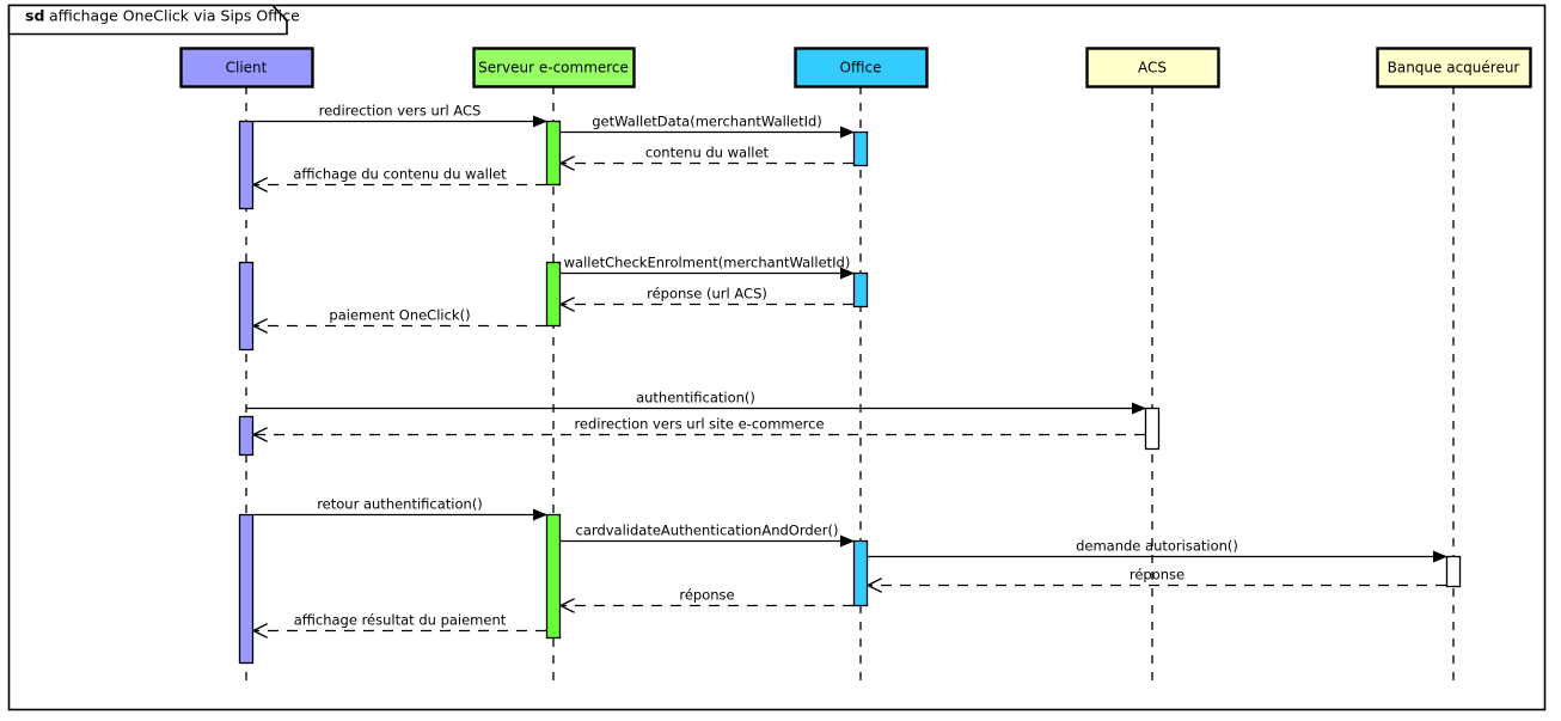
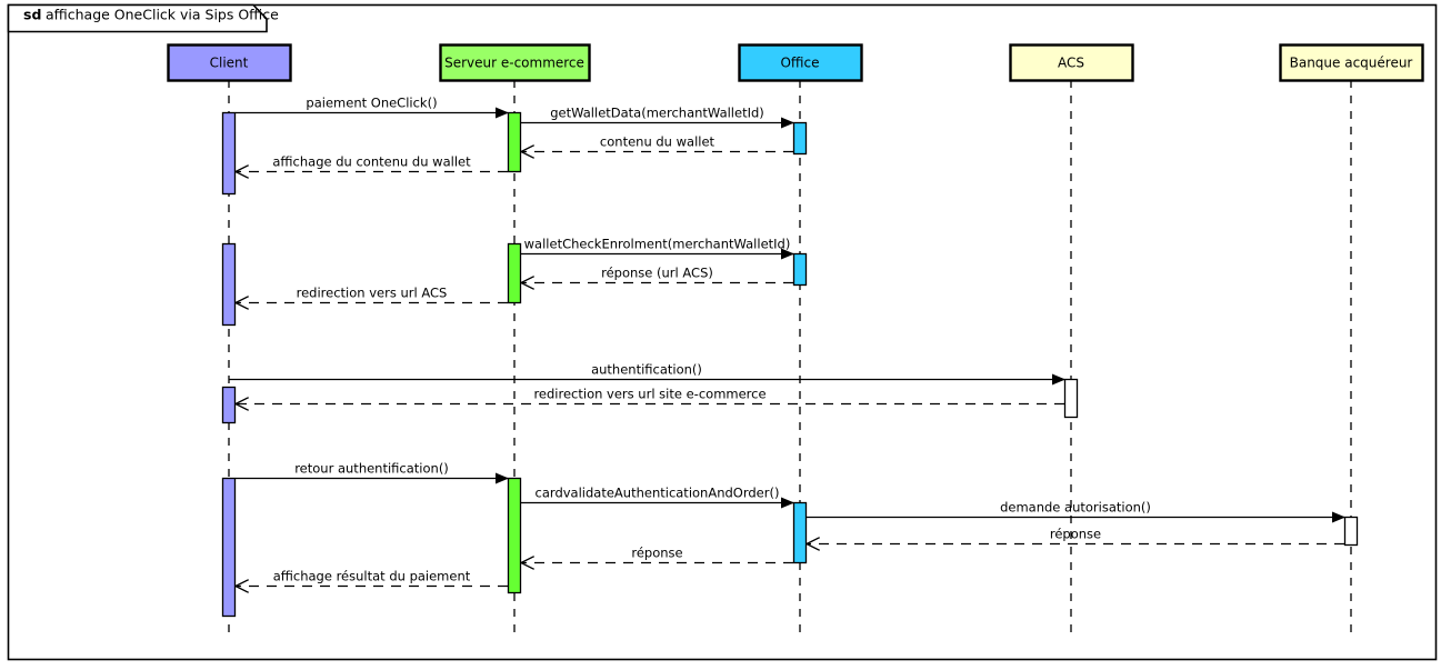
  sd
  affichage OneClick via Sips Office
- redirection vers url ACS
+ paiement OneClick()
  getWalletData(merchantWalletId)
  contenu du wallet
  affichage du contenu du wallet
  walletCheckEnrolment(merchantWalletId)
  réponse (url ACS)
- paiement OneClick()
+ redirection vers url ACS
  authentification()
  redirection vers url site e-commerce
  retour authentification()
  cardvalidateAuthenticationAndOrder()
  demande autorisation()
  réponse
  réponse
  affichage résultat du paiement
  Client
  Serveur e-commerce
  Office
  ACS
  Banque acquéreur
